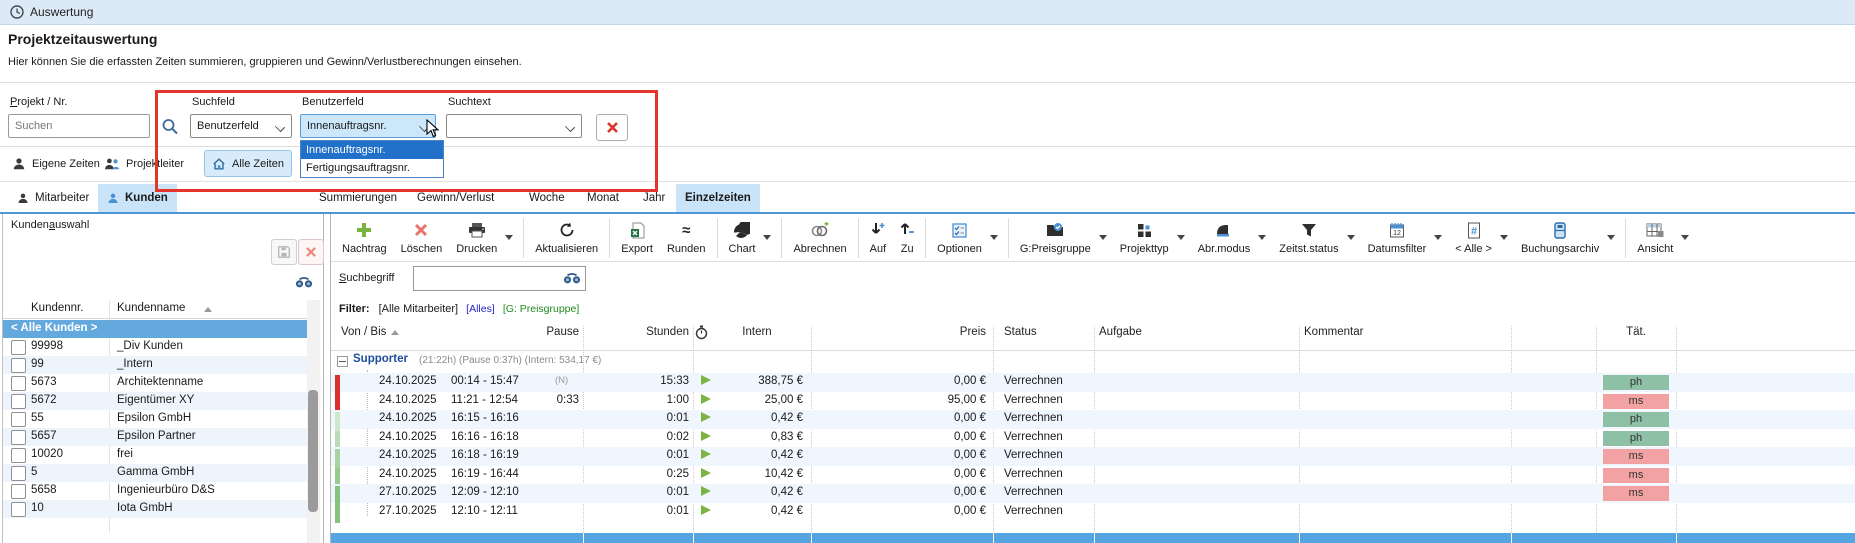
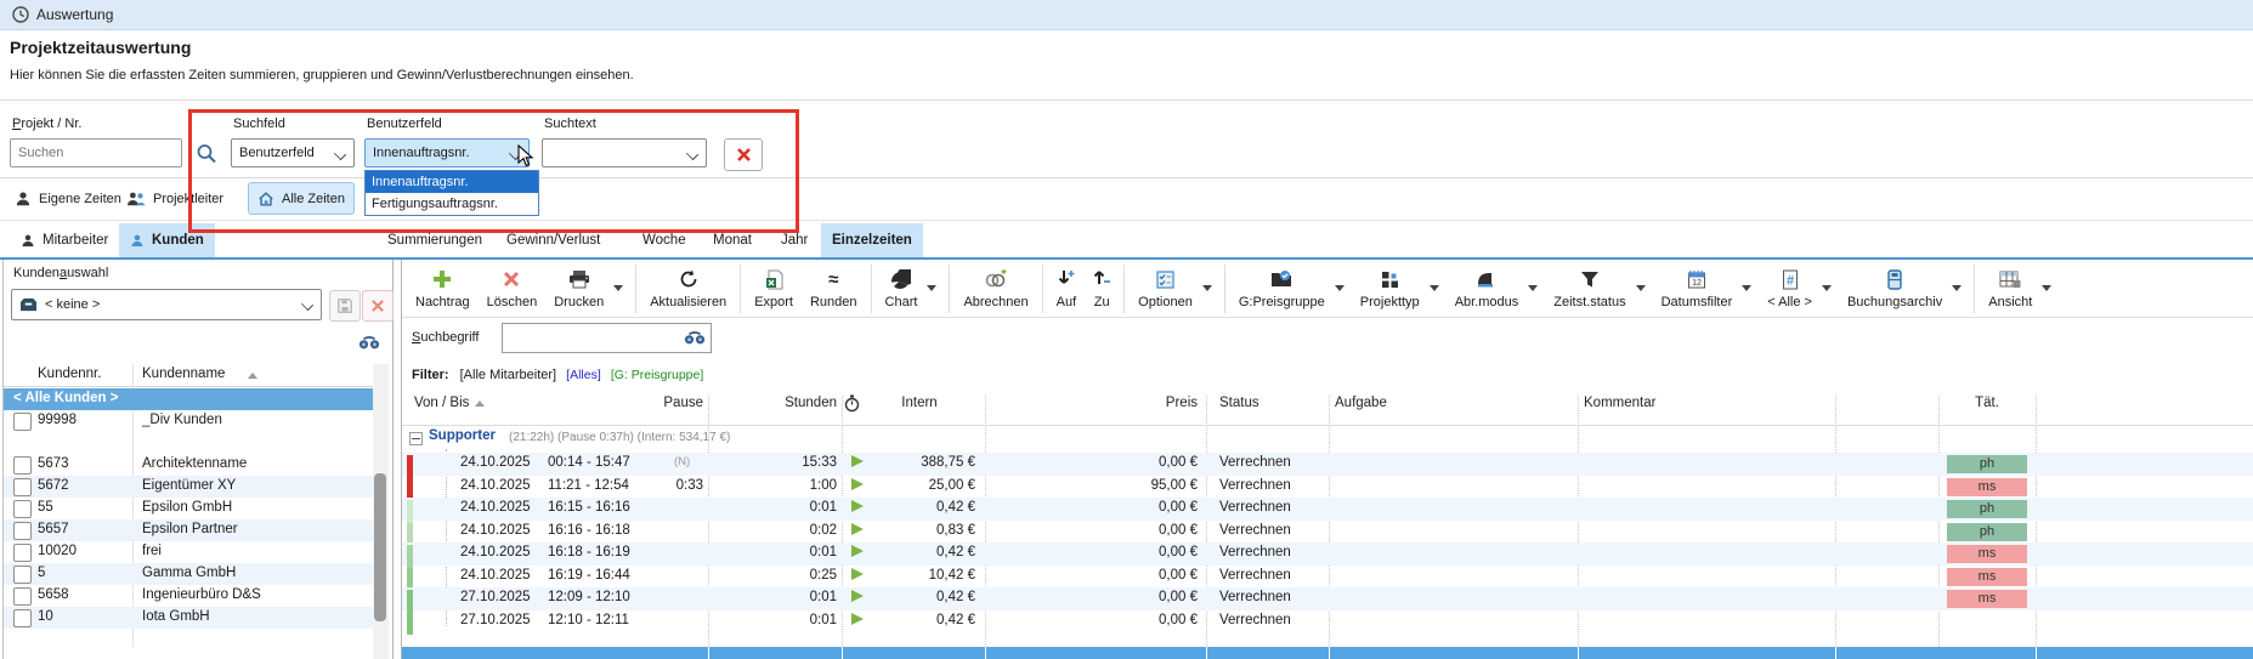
  Auswertung
  Projektzeitauswertung
  Hier können Sie die erfassten Zeiten summieren, gruppieren und Gewinn/Verlustberechnungen einsehen.
  Projekt / Nr.
  Suchen
  Suchfeld
  Benutzerfeld
  Benutzerfeld
  Innenauftragsnr.
  Suchtext
  Innenauftragsnr.
  Fertigungsauftragsnr.
  Eigene Zeiten
  Projektleiter
  Alle Zeiten
  Mitarbeiter
  Kunden
  Summierungen
  Gewinn/Verlust
  Woche
  Monat
  Jahr
  Einzelzeiten
  Kundenauswahl
+ < keine >
  Kundennr.
  Kundenname
  < Alle Kunden >
  99998
  _Div Kunden
- 99
- _Intern
  5673
  Architektenname
  5672
  Eigentümer XY
  55
  Epsilon GmbH
  5657
  Epsilon Partner
  10020
  frei
  5
  Gamma GmbH
  5658
  Ingenieurbüro D&S
  10
  Iota GmbH
  Nachtrag
  Löschen
  Drucken
  Aktualisieren
  Export
  ≈
  Runden
  Chart
  Abrechnen
  Auf
  Zu
  Optionen
  G:Preisgruppe
  Projekttyp
  Abr.modus
  Zeitst.status
  Datumsfilter
  #
  < Alle >
  Buchungsarchiv
  Ansicht
  Suchbegriff
  Filter: [Alle Mitarbeiter] [Alles] [G: Preisgruppe]
  Von / Bis
  Pause
  Stunden
  Intern
  Preis
  Status
  Aufgabe
  Kommentar
  Tät.
  Supporter
  (21:22h) (Pause 0:37h) (Intern: 534,17 €)
  24.10.2025
  00:14 - 15:47
  (N)
  15:33
  388,75 €
  0,00 €
  Verrechnen
  ph
  24.10.2025
  11:21 - 12:54
  0:33
  1:00
  25,00 €
  95,00 €
  Verrechnen
  ms
  24.10.2025
  16:15 - 16:16
  0:01
  0,42 €
  0,00 €
  Verrechnen
  ph
  24.10.2025
  16:16 - 16:18
  0:02
  0,83 €
  0,00 €
  Verrechnen
  ph
  24.10.2025
  16:18 - 16:19
  0:01
  0,42 €
  0,00 €
  Verrechnen
  ms
  24.10.2025
  16:19 - 16:44
  0:25
  10,42 €
  0,00 €
  Verrechnen
  ms
  27.10.2025
  12:09 - 12:10
  0:01
  0,42 €
  0,00 €
  Verrechnen
  ms
  27.10.2025
  12:10 - 12:11
  0:01
  0,42 €
  0,00 €
  Verrechnen
